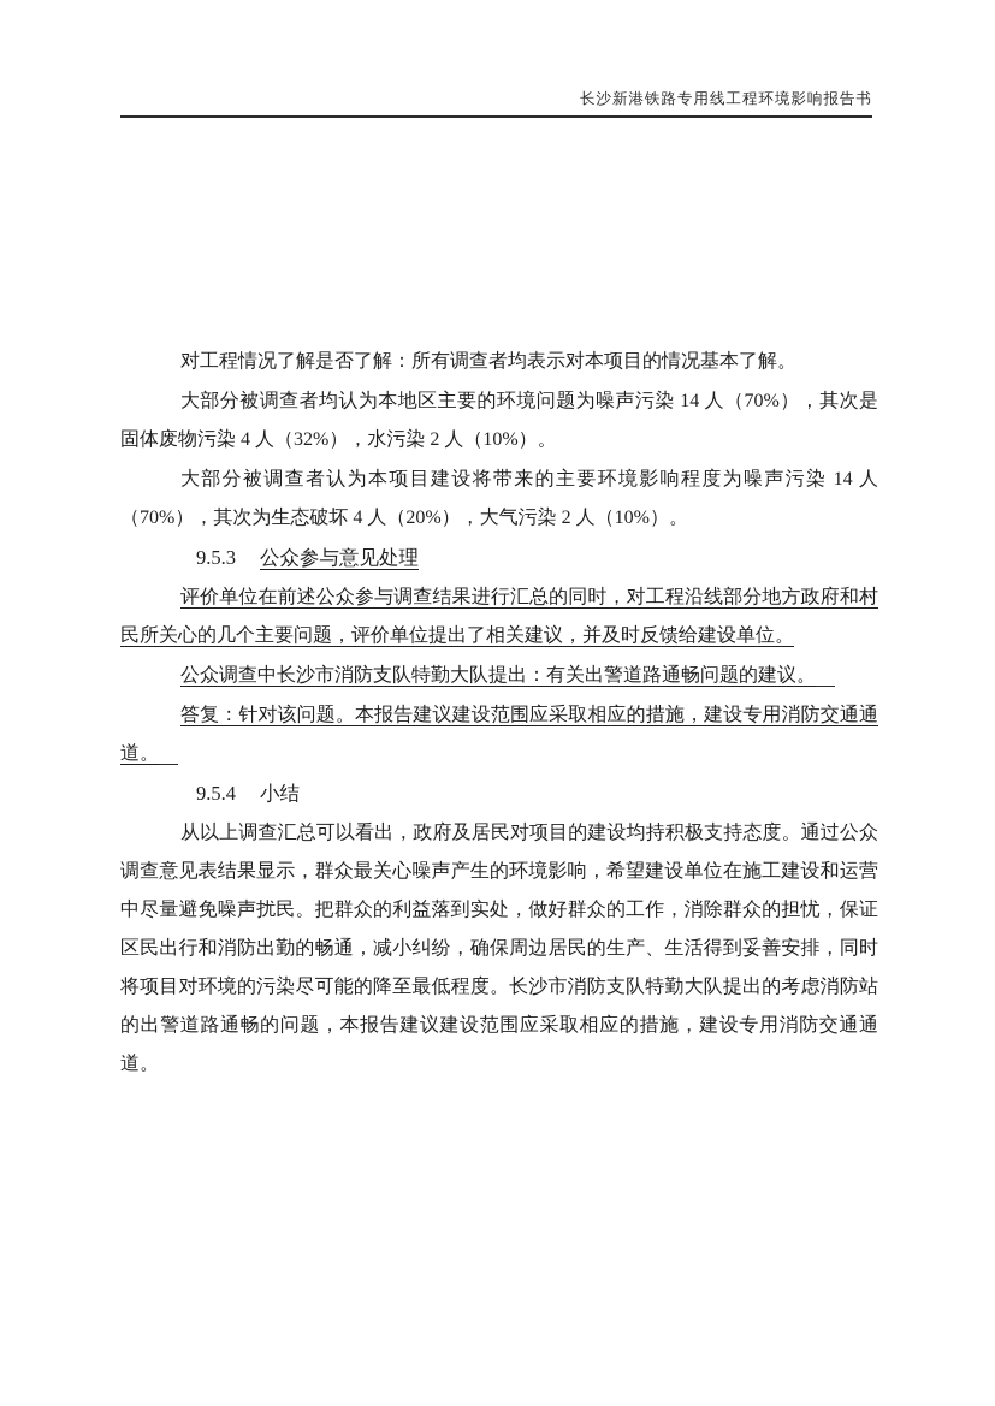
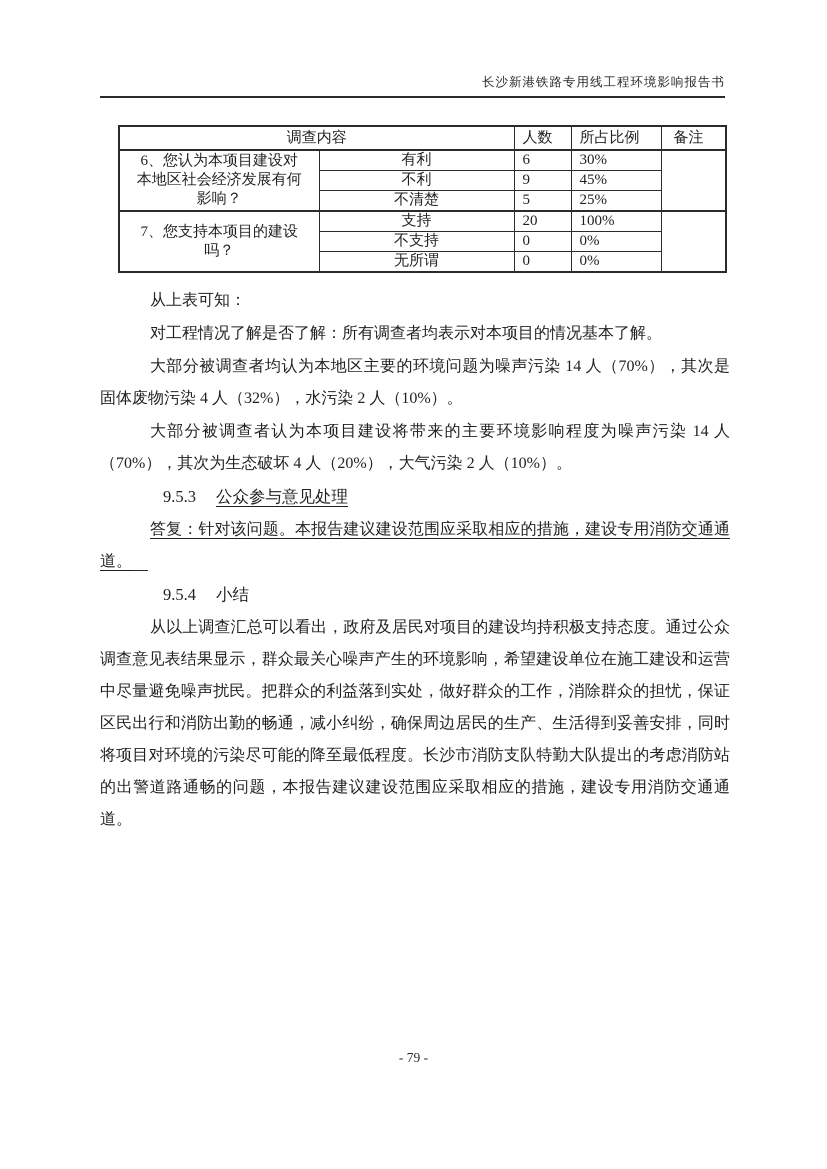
  长沙新港铁路专用线工程环境影响报告书
+ 调查内容	人数	所占比例	备注
+ 6、您认为本项目建设对本地区社会经济发展有何影响？	有利	6	30%
+ 不利	9	45%
+ 不清楚	5	25%
+ 7、您支持本项目的建设吗？	支持	20	100%
+ 不支持	0	0%
+ 无所谓	0	0%
+ 从上表可知：
  对工程情况了解是否了解：所有调查者均表示对本项目的情况基本了解。
  大部分被调查者均认为本地区主要的环境问题为噪声污染 14 人（70%），其次是固体废物污染 4 人（32%），水污染 2 人（10%）。
  大部分被调查者认为本项目建设将带来的主要环境影响程度为噪声污染 14 人（70%），其次为生态破坏 4 人（20%），大气污染 2 人（10%）。
  9.5.3 公众参与意见处理
- 评价单位在前述公众参与调查结果进行汇总的同时，对工程沿线部分地方政府和村民所关心的几个主要问题，评价单位提出了相关建议，并及时反馈给建设单位。
- 公众调查中长沙市消防支队特勤大队提出：有关出警道路通畅问题的建议。
  答复：针对该问题。本报告建议建设范围应采取相应的措施，建设专用消防交通通道。
  9.5.4 小结
  从以上调查汇总可以看出，政府及居民对项目的建设均持积极支持态度。通过公众调查意见表结果显示，群众最关心噪声产生的环境影响，希望建设单位在施工建设和运营中尽量避免噪声扰民。把群众的利益落到实处，做好群众的工作，消除群众的担忧，保证区民出行和消防出勤的畅通，减小纠纷，确保周边居民的生产、生活得到妥善安排，同时将项目对环境的污染尽可能的降至最低程度。长沙市消防支队特勤大队提出的考虑消防站的出警道路通畅的问题，本报告建议建设范围应采取相应的措施，建设专用消防交通通道。
+ - 79 -
